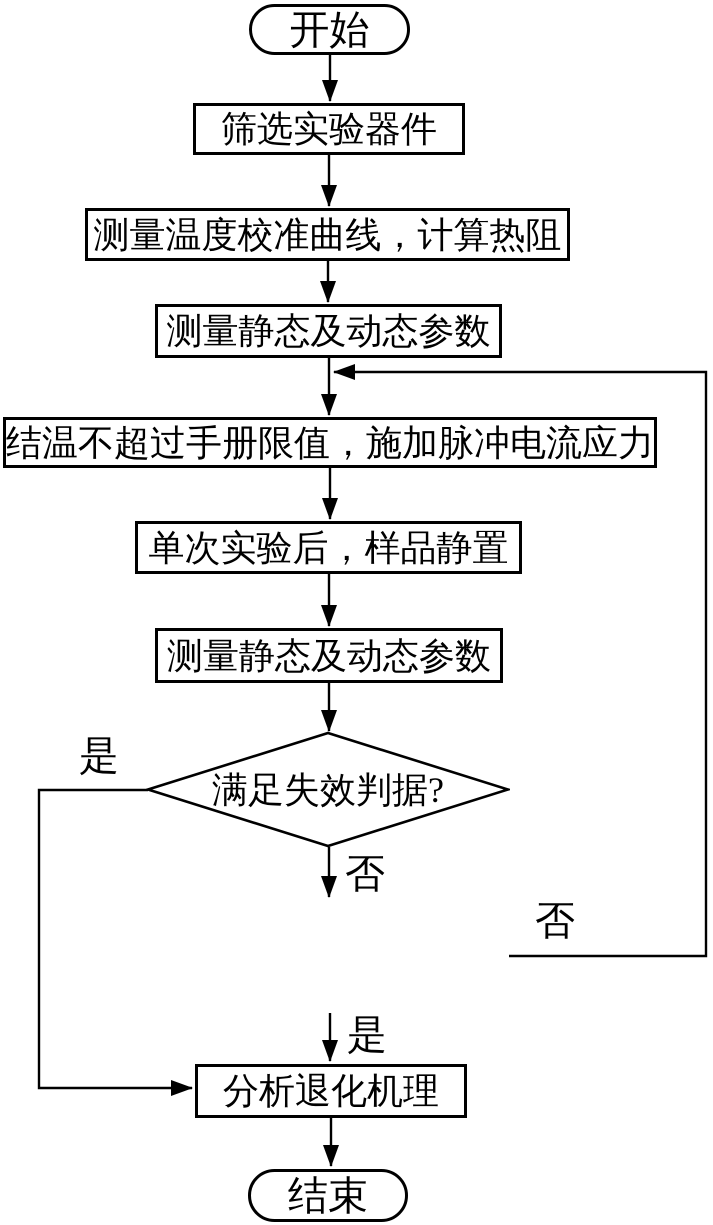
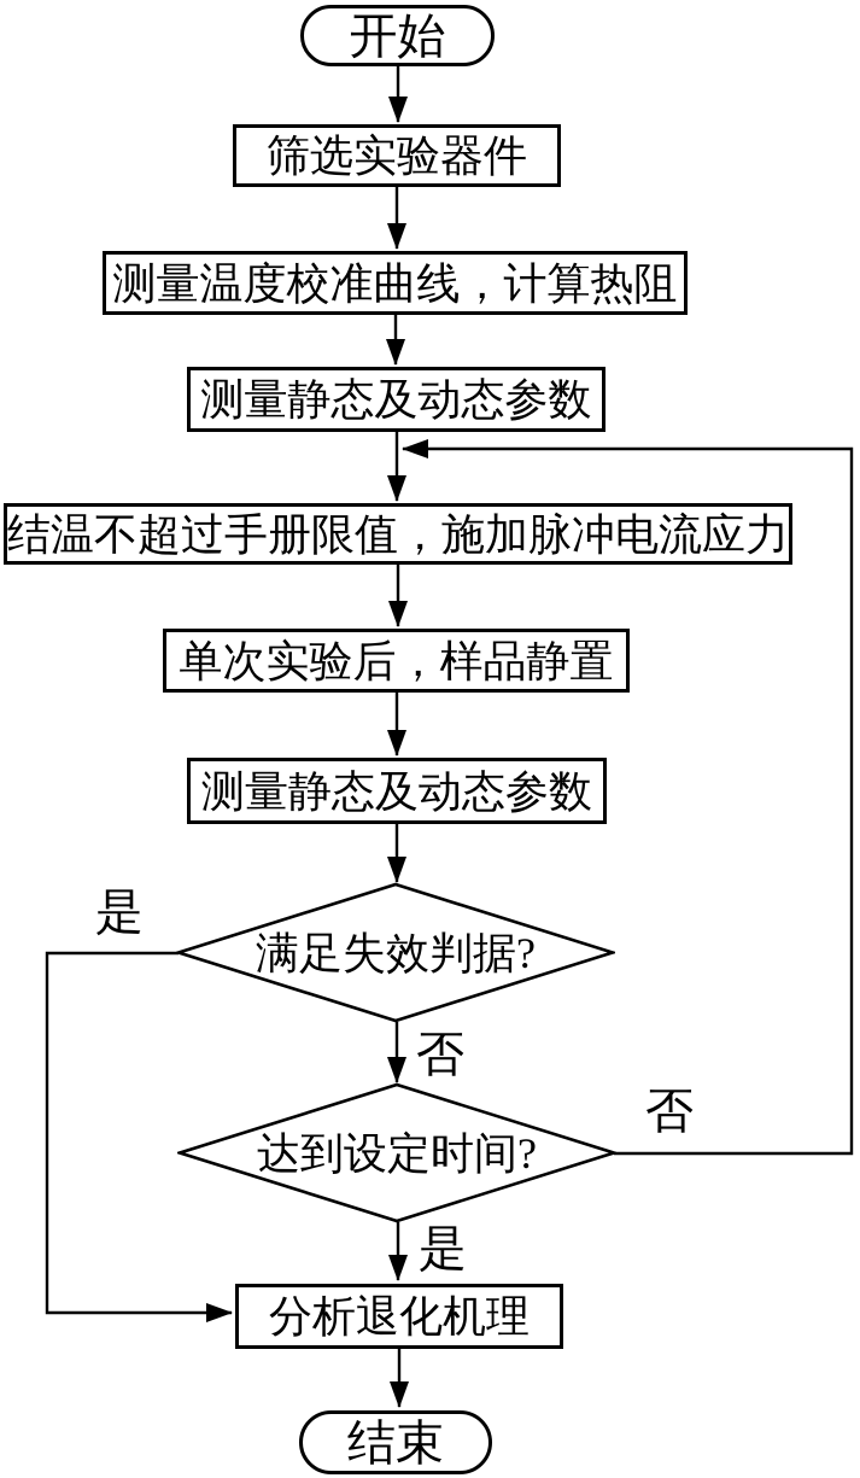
  开始
  筛选实验器件
  测量温度校准曲线，计算热阻
  测量静态及动态参数
  结温不超过手册限值，施加脉冲电流应力
  单次实验后，样品静置
  测量静态及动态参数
  满足失效判据?
+ 达到设定时间?
  分析退化机理
  结束
  是
  否
  否
  是
